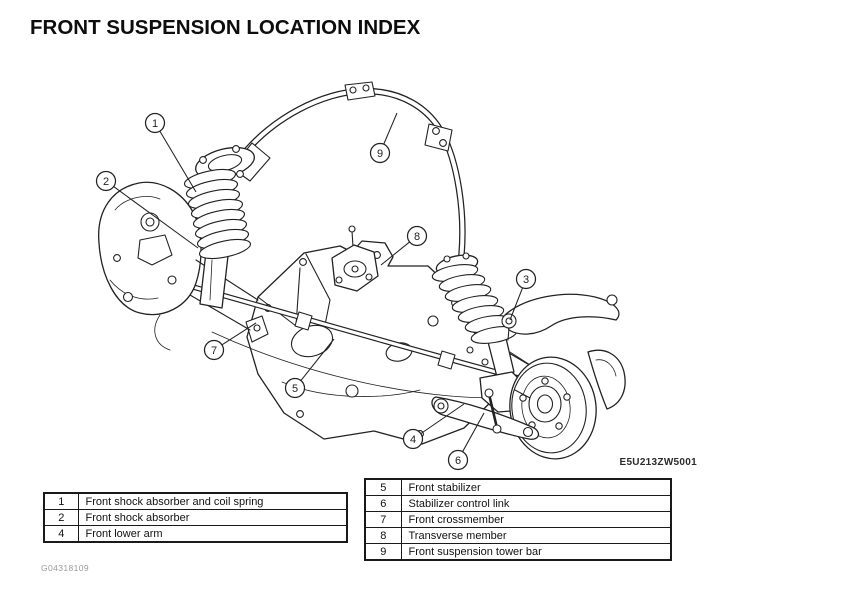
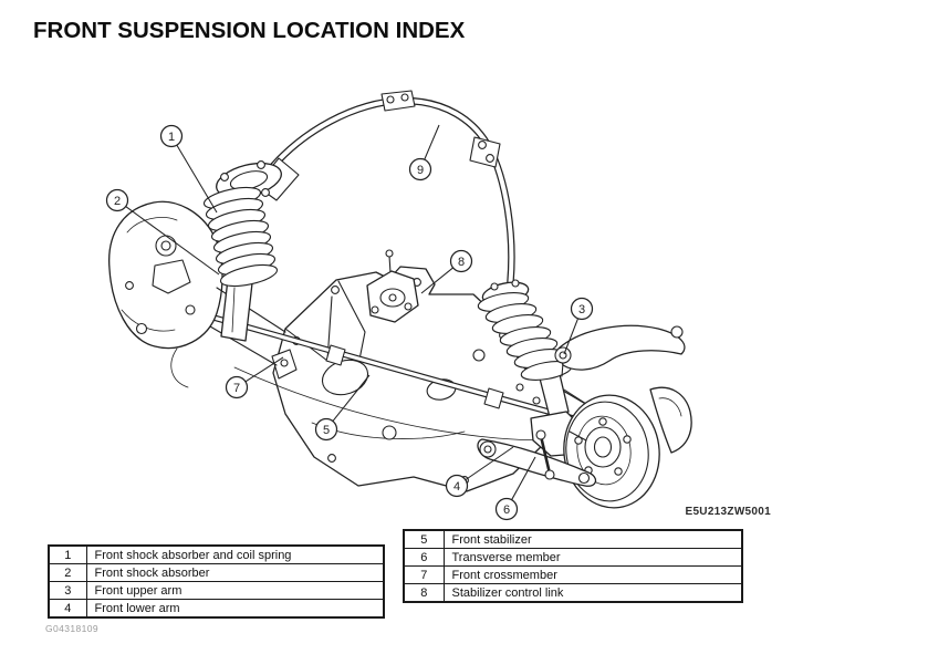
  FRONT SUSPENSION LOCATION INDEX
  1
  2
  3
  4
  5
  6
  7
  8
  9
  E5U213ZW5001
  1	Front shock absorber and coil spring
  2	Front shock absorber
+ 3	Front upper arm
  4	Front lower arm
  5	Front stabilizer
- 6	Stabilizer control link
+ 6	Transverse member
  7	Front crossmember
- 8	Transverse member
+ 8	Stabilizer control link
- 9	Front suspension tower bar
  G04318109
